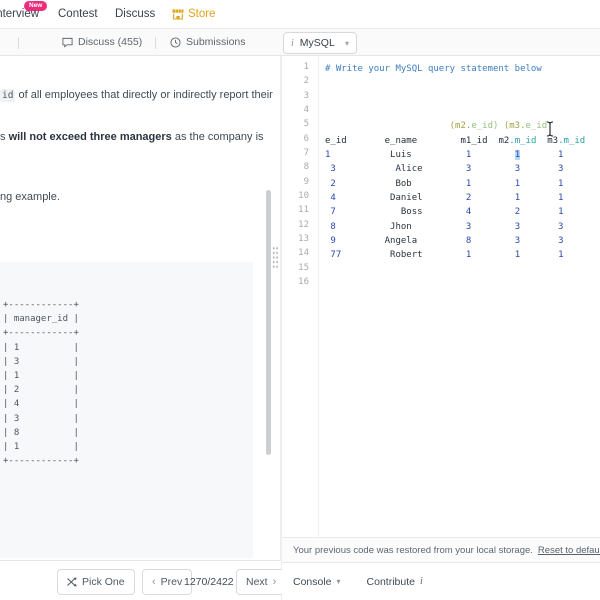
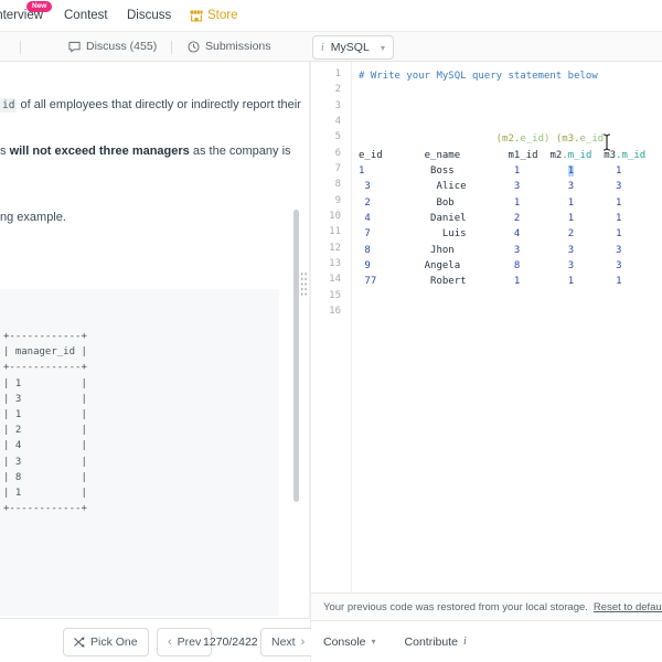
  terview
  Contest
  Discuss
  Store
  Discuss (455)
  Submissions
  i
  MySQL
  ▾
  id of all employees that directly or indirectly report their
  s will not exceed three managers as the company is
  ng example.
  +------------+
  | manager_id |
  +------------+
  | 1 |
  | 3 |
  | 1 |
  | 2 |
  | 4 |
  | 3 |
  | 8 |
  | 1 |
  +------------+
  1
  2
  3
  4
  5
  6
  7
  8
  9
  10
  11
  12
  13
  14
  15
  16
  # Write your MySQL query statement below
  (m2.e_id) (m3.e_id
  e_id e_name m1_id m2.m_id m3.m_id
- 1 Luis 1 1 1
+ 1 Boss 1 1 1
  3 Alice 3 3 3
  2 Bob 1 1 1
  4 Daniel 2 1 1
- 7 Boss 4 2 1
+ 7 Luis 4 2 1
  8 Jhon 3 3 3
  9 Angela 8 3 3
  77 Robert 1 1 1
  Your previous code was restored from your local storage.
  Reset to defau
  Pick One
  ‹
  Prev
  1270/2422
  Next
  ›
  Console
  ▾
  Contribute
  i
